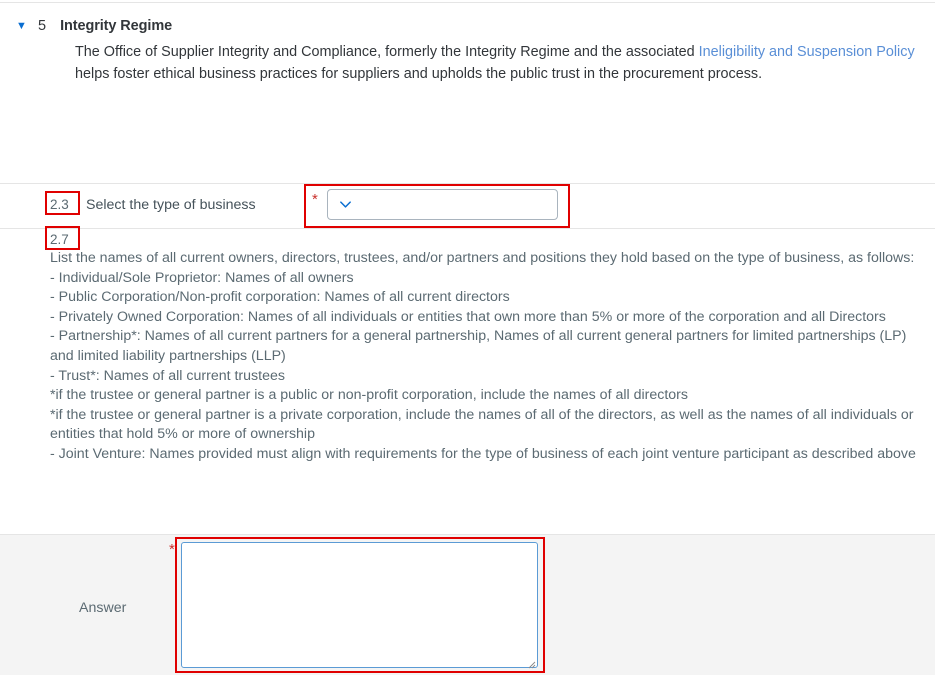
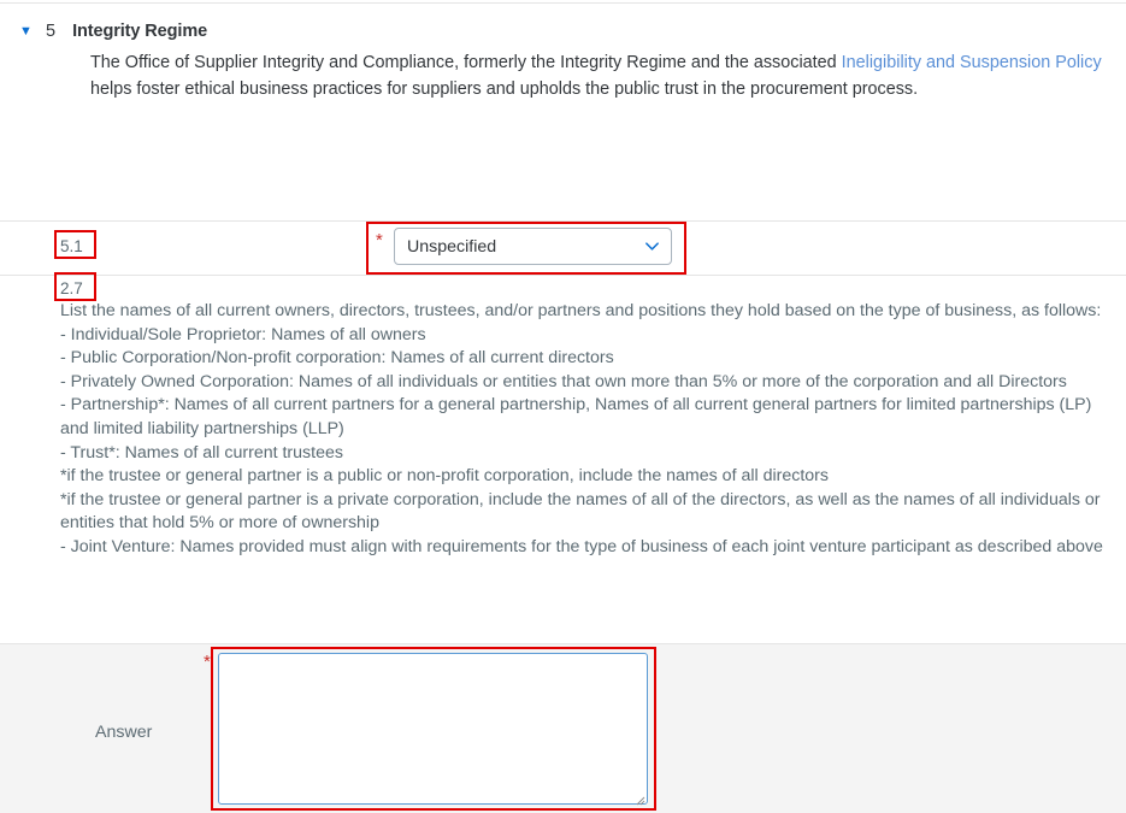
  ▼
  5
  Integrity Regime
  The Office of Supplier Integrity and Compliance, formerly the Integrity Regime and the associated Ineligibility and Suspension Policy helps foster ethical business practices for suppliers and upholds the public trust in the procurement process.
- 2.3
+ 5.1
- Select the type of business
  *
+ Unspecified
  2.7
  List the names of all current owners, directors, trustees, and/or partners and positions they hold based on the type of business, as follows:
  - Individual/Sole Proprietor: Names of all owners
  - Public Corporation/Non-profit corporation: Names of all current directors
  - Privately Owned Corporation: Names of all individuals or entities that own more than 5% or more of the corporation and all Directors
  - Partnership*: Names of all current partners for a general partnership, Names of all current general partners for limited partnerships (LP) and limited liability partnerships (LLP)
  - Trust*: Names of all current trustees
  *if the trustee or general partner is a public or non-profit corporation, include the names of all directors
  *if the trustee or general partner is a private corporation, include the names of all of the directors, as well as the names of all individuals or entities that hold 5% or more of ownership
  - Joint Venture: Names provided must align with requirements for the type of business of each joint venture participant as described above
  Answer
  *
